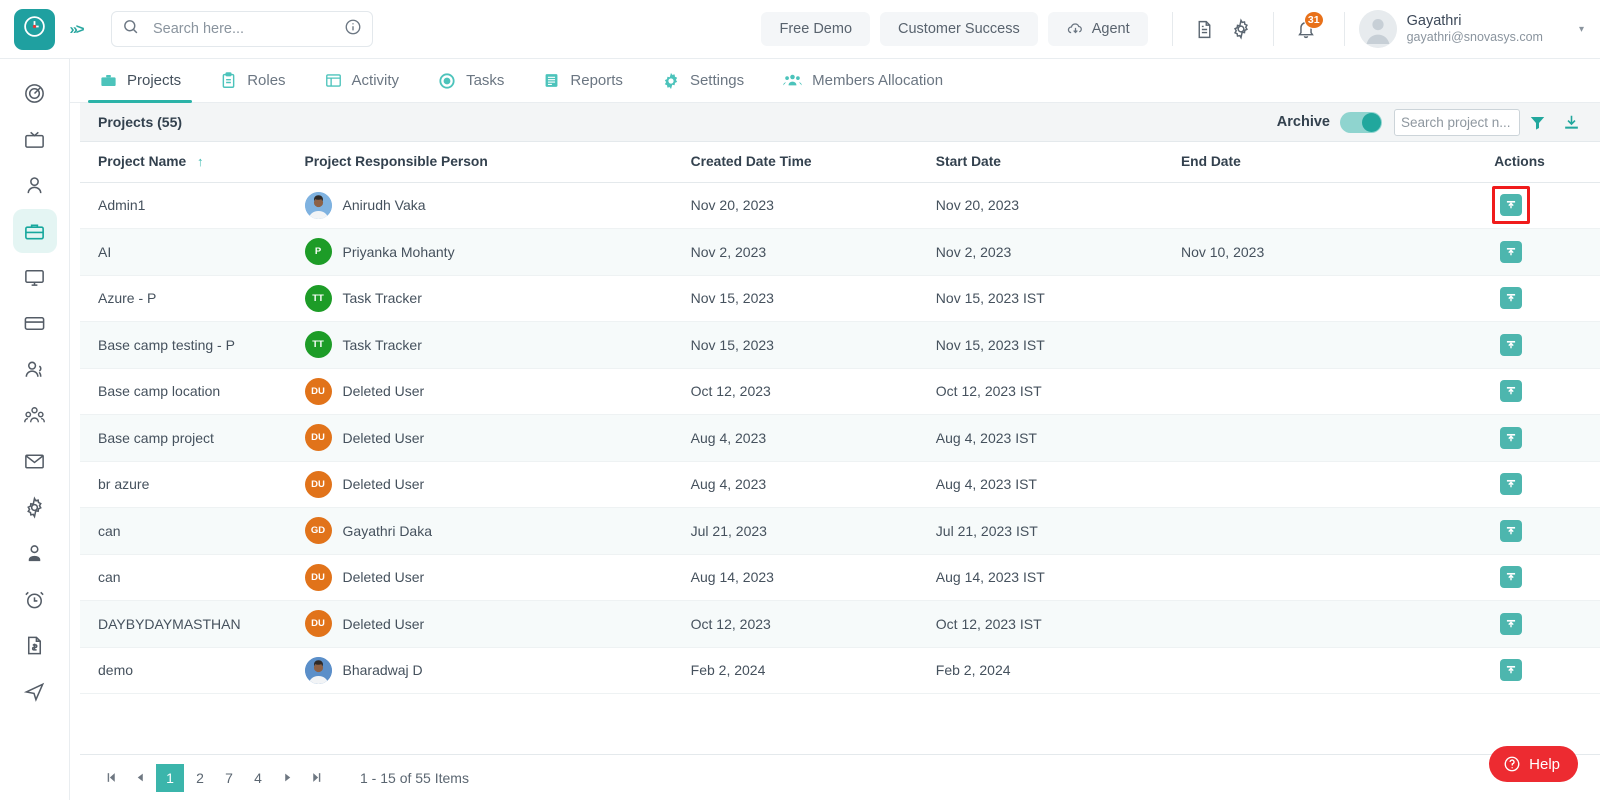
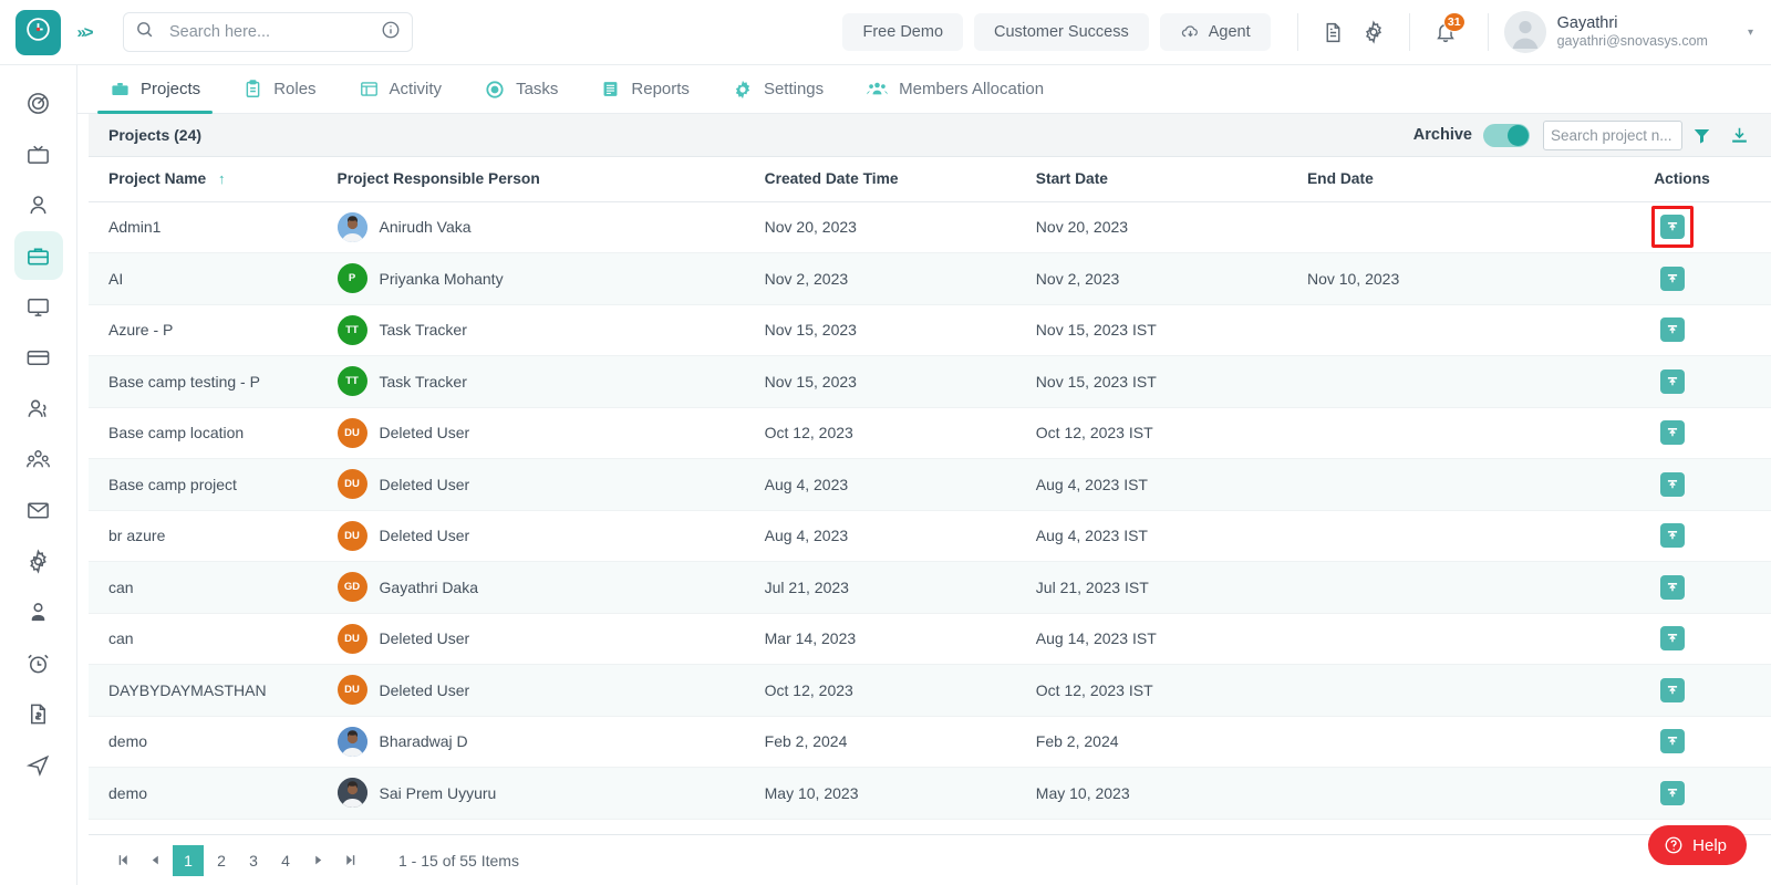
  »>
  Search here...
  Free Demo
  Customer Success
  Agent
  31
  Gayathri
  gayathri@snovasys.com
  ▾
  Projects
  Roles
  Activity
  Tasks
  Reports
  Settings
  Members Allocation
- Projects (55)
+ Projects (24)
  Archive
  Search project n...
  Project Name ↑	Project Responsible Person	Created Date Time	Start Date	End Date	Actions
  Admin1	Anirudh Vaka	Nov 20, 2023	Nov 20, 2023
  AI	P Priyanka Mohanty	Nov 2, 2023	Nov 2, 2023	Nov 10, 2023
  Azure - P	TT Task Tracker	Nov 15, 2023	Nov 15, 2023 IST
  Base camp testing - P	TT Task Tracker	Nov 15, 2023	Nov 15, 2023 IST
  Base camp location	DU Deleted User	Oct 12, 2023	Oct 12, 2023 IST
  Base camp project	DU Deleted User	Aug 4, 2023	Aug 4, 2023 IST
  br azure	DU Deleted User	Aug 4, 2023	Aug 4, 2023 IST
  can	GD Gayathri Daka	Jul 21, 2023	Jul 21, 2023 IST
- can	DU Deleted User	Aug 14, 2023	Aug 14, 2023 IST
+ can	DU Deleted User	Mar 14, 2023	Aug 14, 2023 IST
  DAYBYDAYMASTHAN	DU Deleted User	Oct 12, 2023	Oct 12, 2023 IST
  demo	Bharadwaj D	Feb 2, 2024	Feb 2, 2024
+ demo	Sai Prem Uyyuru	May 10, 2023	May 10, 2023
  1
  2
- 7
+ 3
  4
  1 - 15 of 55 Items
  Help
